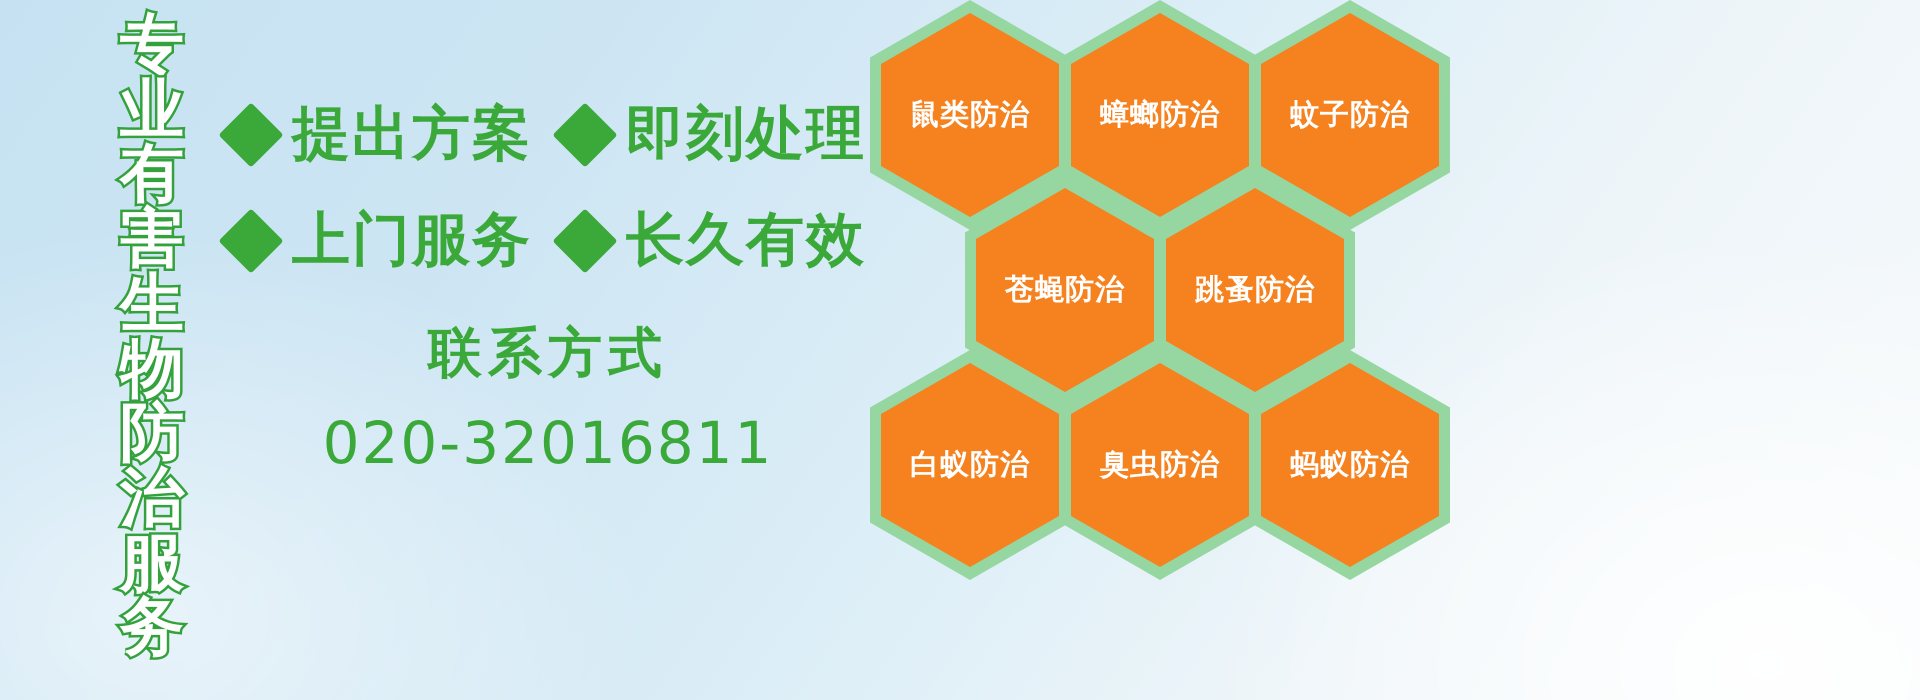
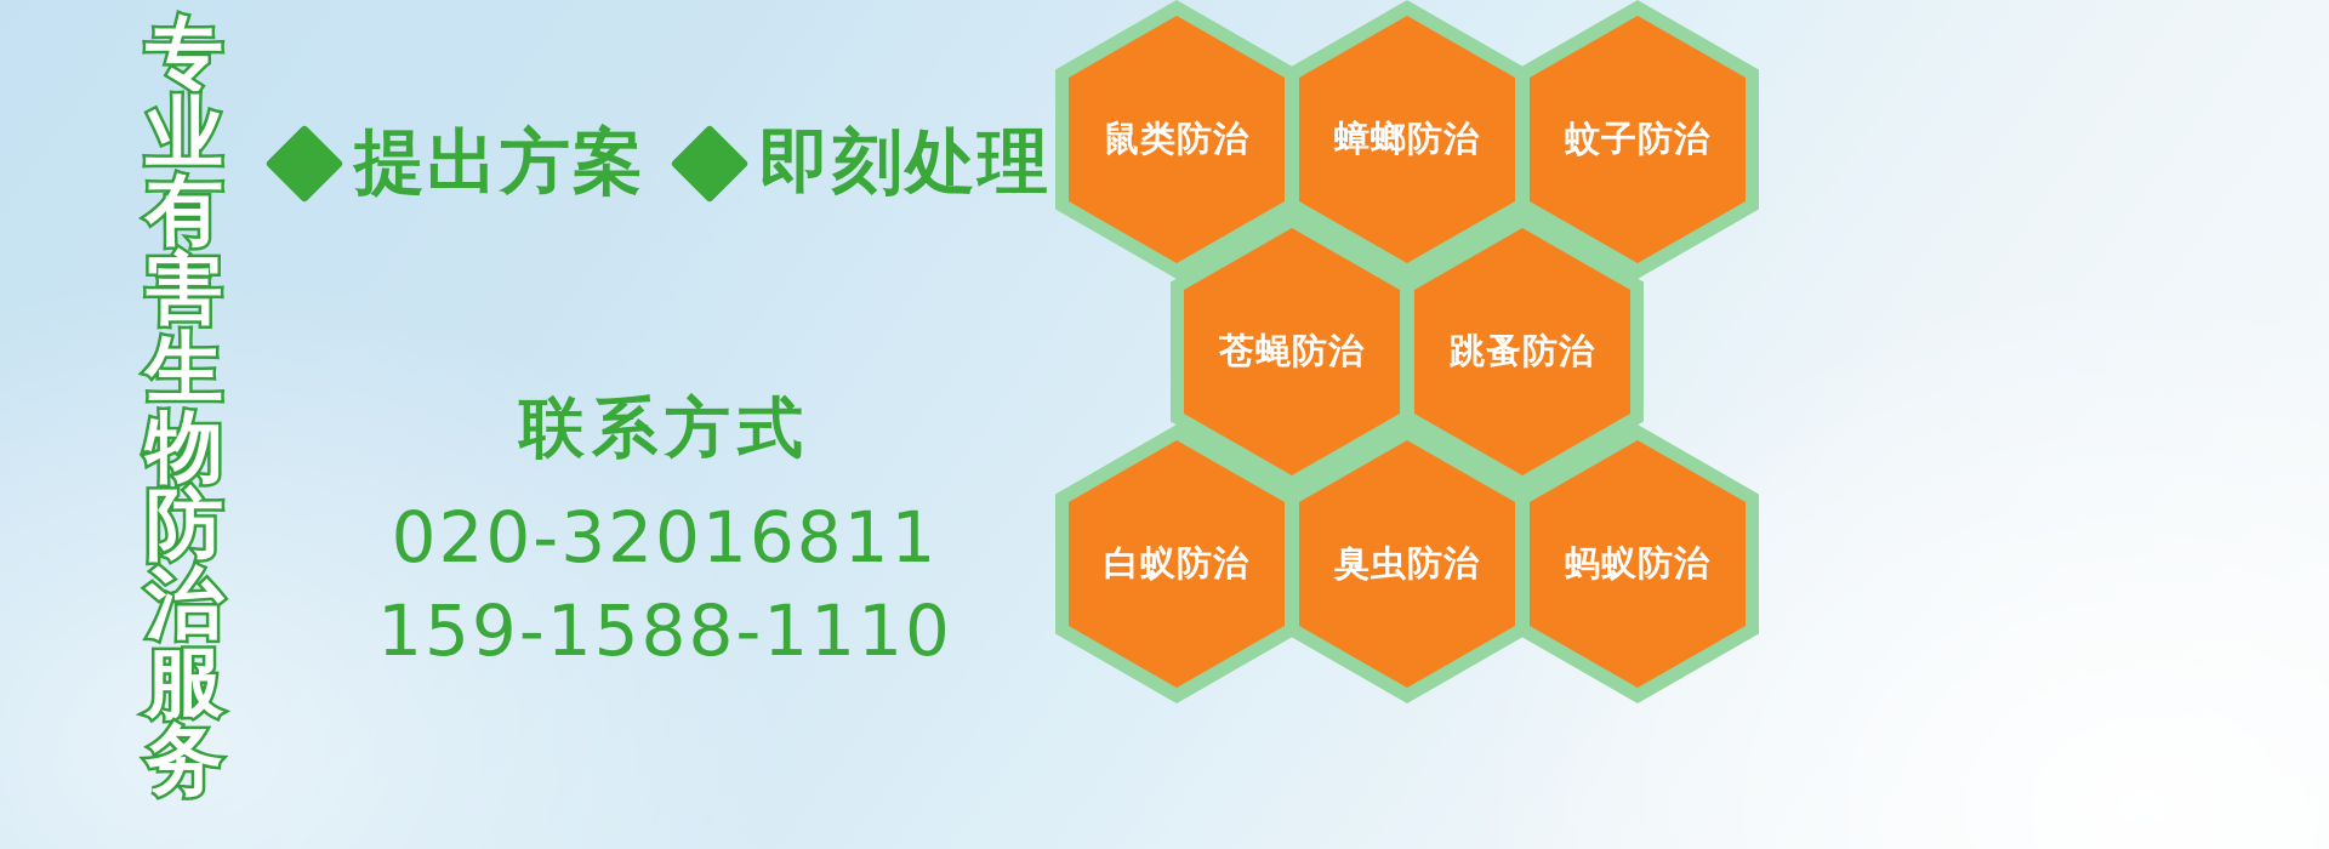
  专
  业
  有
  害
  生
  物
  防
  治
  服
  务
  提出方案
  即刻处理
- 上门服务
- 长久有效
  联系方式
  020-32016811
+ 159-1588-1110
  鼠类防治
  蟑螂防治
  蚊子防治
  苍蝇防治
  跳蚤防治
  白蚁防治
  臭虫防治
  蚂蚁防治
